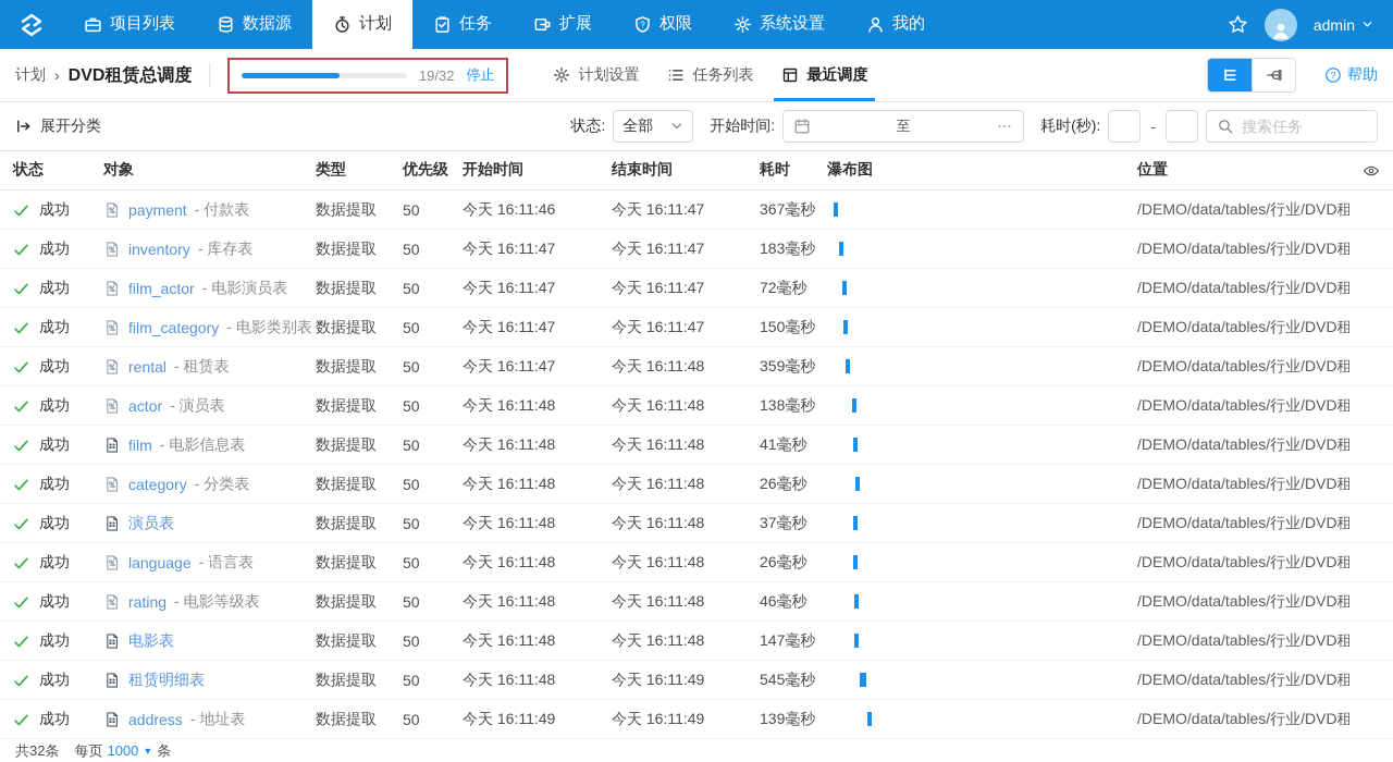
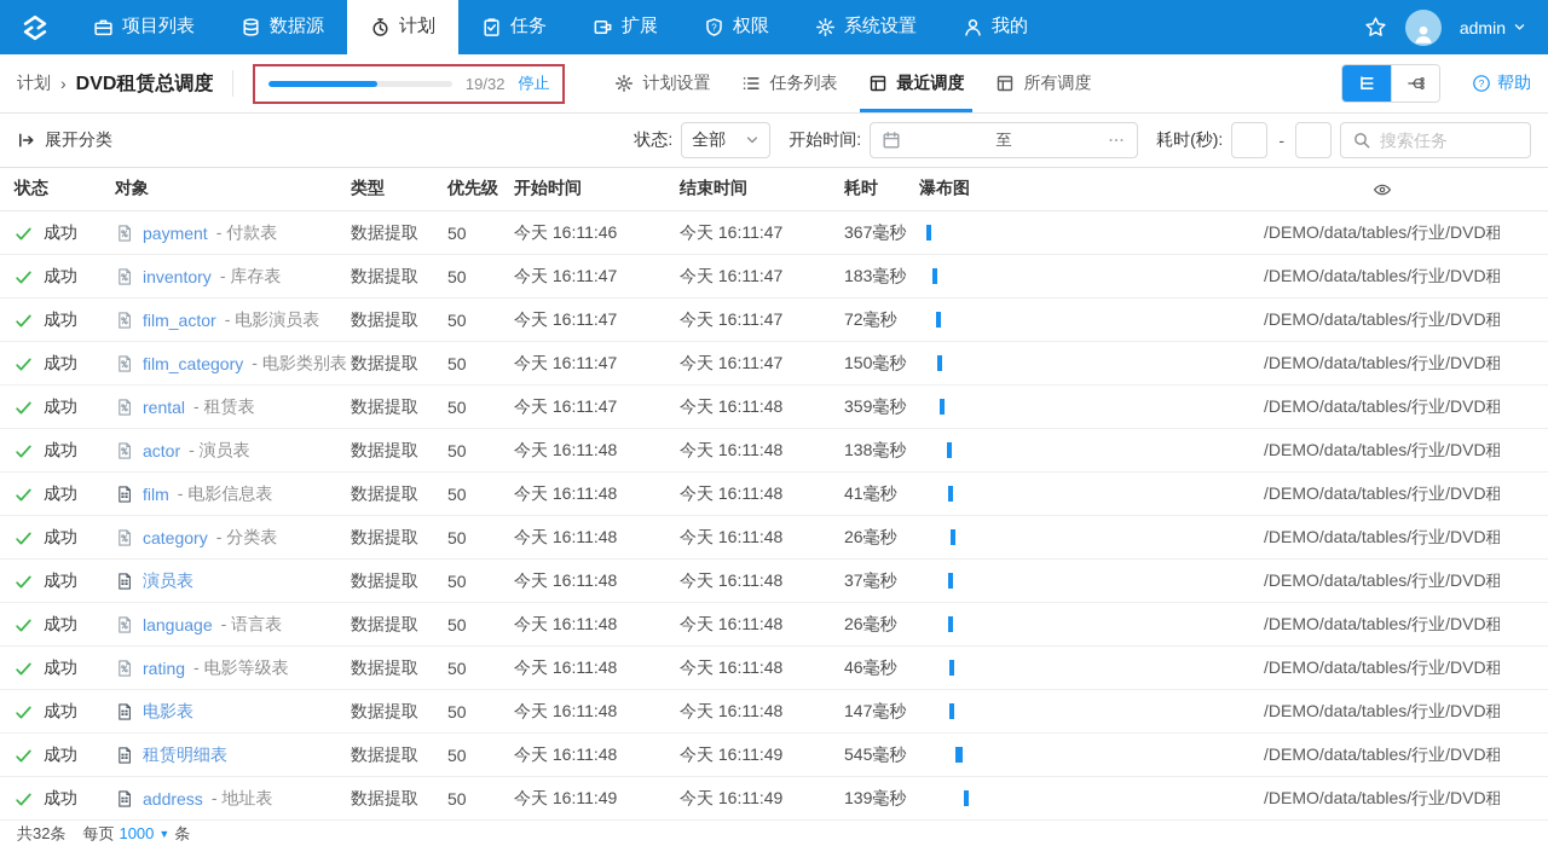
  项目列表
  数据源
  计划
  任务
  扩展
  ?
  权限
  系统设置
  我的
  admin
  计划
  ›
  DVD租赁总调度
  19/32
  停止
  计划设置
  任务列表
  最近调度
+ 所有调度
  ?
  帮助
  展开分类
  状态:
  全部
  开始时间:
  至
  耗时(秒):
  -
  搜索任务
  状态
  对象
  类型
  优先级
  开始时间
  结束时间
  耗时
  瀑布图
- 位置
  成功
  payment
  - 付款表
  数据提取
  50
  今天 16:11:46
  今天 16:11:47
  367毫秒
  /DEMO/data/tables/行业/DVD租
  成功
  inventory
  - 库存表
  数据提取
  50
  今天 16:11:47
  今天 16:11:47
  183毫秒
  /DEMO/data/tables/行业/DVD租
  成功
  film_actor
  - 电影演员表
  数据提取
  50
  今天 16:11:47
  今天 16:11:47
  72毫秒
  /DEMO/data/tables/行业/DVD租
  成功
  film_category
  - 电影类别表
  数据提取
  50
  今天 16:11:47
  今天 16:11:47
  150毫秒
  /DEMO/data/tables/行业/DVD租
  成功
  rental
  - 租赁表
  数据提取
  50
  今天 16:11:47
  今天 16:11:48
  359毫秒
  /DEMO/data/tables/行业/DVD租
  成功
  actor
  - 演员表
  数据提取
  50
  今天 16:11:48
  今天 16:11:48
  138毫秒
  /DEMO/data/tables/行业/DVD租
  成功
  film
  - 电影信息表
  数据提取
  50
  今天 16:11:48
  今天 16:11:48
  41毫秒
  /DEMO/data/tables/行业/DVD租
  成功
  category
  - 分类表
  数据提取
  50
  今天 16:11:48
  今天 16:11:48
  26毫秒
  /DEMO/data/tables/行业/DVD租
  成功
  演员表
  数据提取
  50
  今天 16:11:48
  今天 16:11:48
  37毫秒
  /DEMO/data/tables/行业/DVD租
  成功
  language
  - 语言表
  数据提取
  50
  今天 16:11:48
  今天 16:11:48
  26毫秒
  /DEMO/data/tables/行业/DVD租
  成功
  rating
  - 电影等级表
  数据提取
  50
  今天 16:11:48
  今天 16:11:48
  46毫秒
  /DEMO/data/tables/行业/DVD租
  成功
  电影表
  数据提取
  50
  今天 16:11:48
  今天 16:11:48
  147毫秒
  /DEMO/data/tables/行业/DVD租
  成功
  租赁明细表
  数据提取
  50
  今天 16:11:48
  今天 16:11:49
  545毫秒
  /DEMO/data/tables/行业/DVD租
  成功
  address
  - 地址表
  数据提取
  50
  今天 16:11:49
  今天 16:11:49
  139毫秒
  /DEMO/data/tables/行业/DVD租
  共32条
  每页
  1000
  ▼
  条
